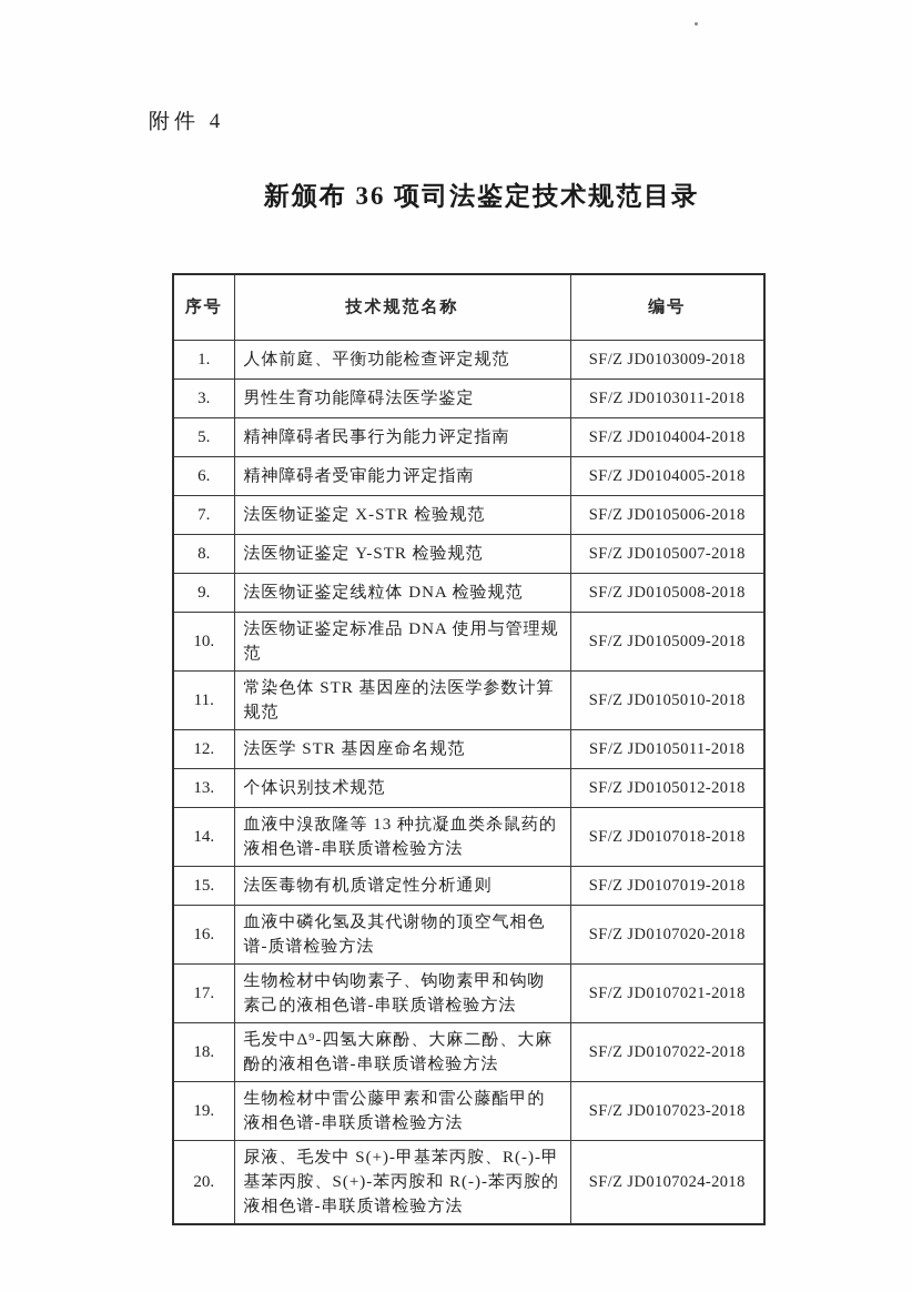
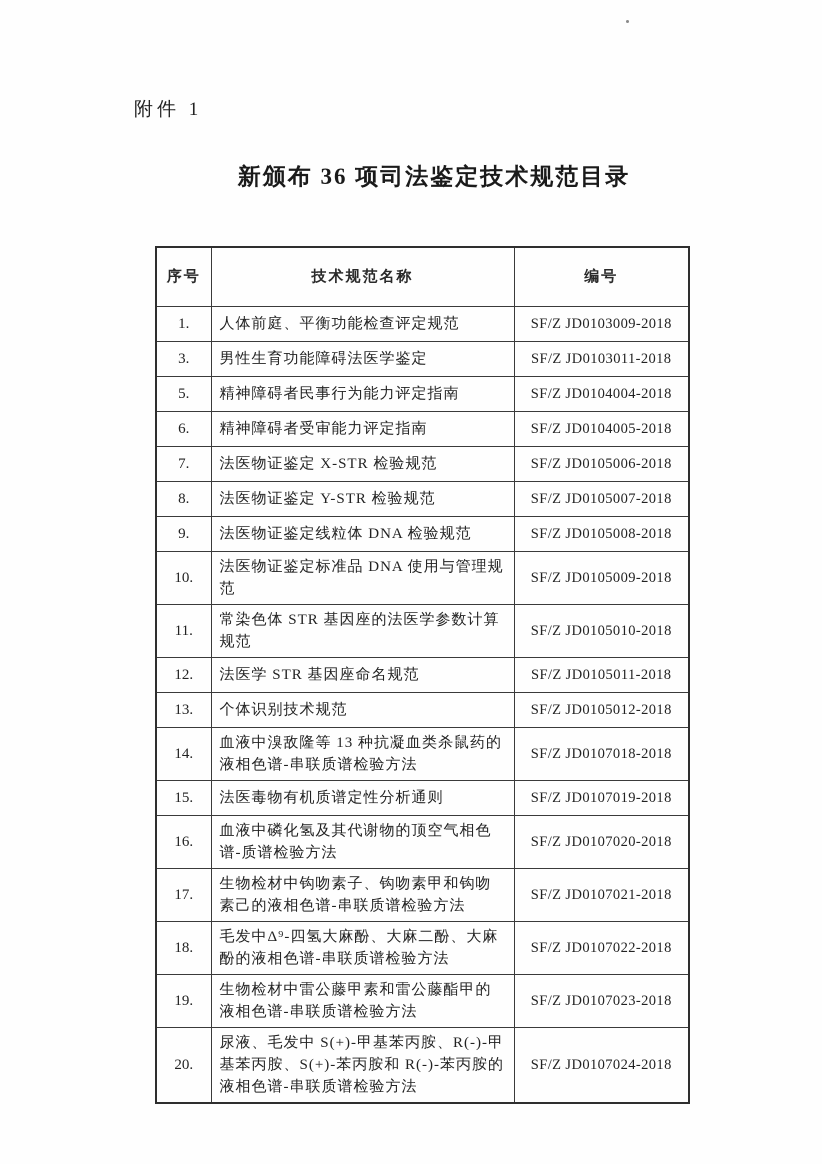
- 附件 4
+ 附件 1
  新颁布 36 项司法鉴定技术规范目录
  序号	技术规范名称	编号
  1.	人体前庭、平衡功能检查评定规范	SF/Z JD0103009-2018
  3.	男性生育功能障碍法医学鉴定	SF/Z JD0103011-2018
  5.	精神障碍者民事行为能力评定指南	SF/Z JD0104004-2018
  6.	精神障碍者受审能力评定指南	SF/Z JD0104005-2018
  7.	法医物证鉴定 X-STR 检验规范	SF/Z JD0105006-2018
  8.	法医物证鉴定 Y-STR 检验规范	SF/Z JD0105007-2018
  9.	法医物证鉴定线粒体 DNA 检验规范	SF/Z JD0105008-2018
  10.	法医物证鉴定标准品 DNA 使用与管理规范	SF/Z JD0105009-2018
  11.	常染色体 STR 基因座的法医学参数计算规范	SF/Z JD0105010-2018
  12.	法医学 STR 基因座命名规范	SF/Z JD0105011-2018
  13.	个体识别技术规范	SF/Z JD0105012-2018
  14.	血液中溴敌隆等 13 种抗凝血类杀鼠药的液相色谱-串联质谱检验方法	SF/Z JD0107018-2018
  15.	法医毒物有机质谱定性分析通则	SF/Z JD0107019-2018
  16.	血液中磷化氢及其代谢物的顶空气相色谱-质谱检验方法	SF/Z JD0107020-2018
  17.	生物检材中钩吻素子、钩吻素甲和钩吻素己的液相色谱-串联质谱检验方法	SF/Z JD0107021-2018
  18.	毛发中Δ⁹-四氢大麻酚、大麻二酚、大麻酚的液相色谱-串联质谱检验方法	SF/Z JD0107022-2018
  19.	生物检材中雷公藤甲素和雷公藤酯甲的液相色谱-串联质谱检验方法	SF/Z JD0107023-2018
  20.	尿液、毛发中 S(+)-甲基苯丙胺、R(-)-甲基苯丙胺、S(+)-苯丙胺和 R(-)-苯丙胺的液相色谱-串联质谱检验方法	SF/Z JD0107024-2018
